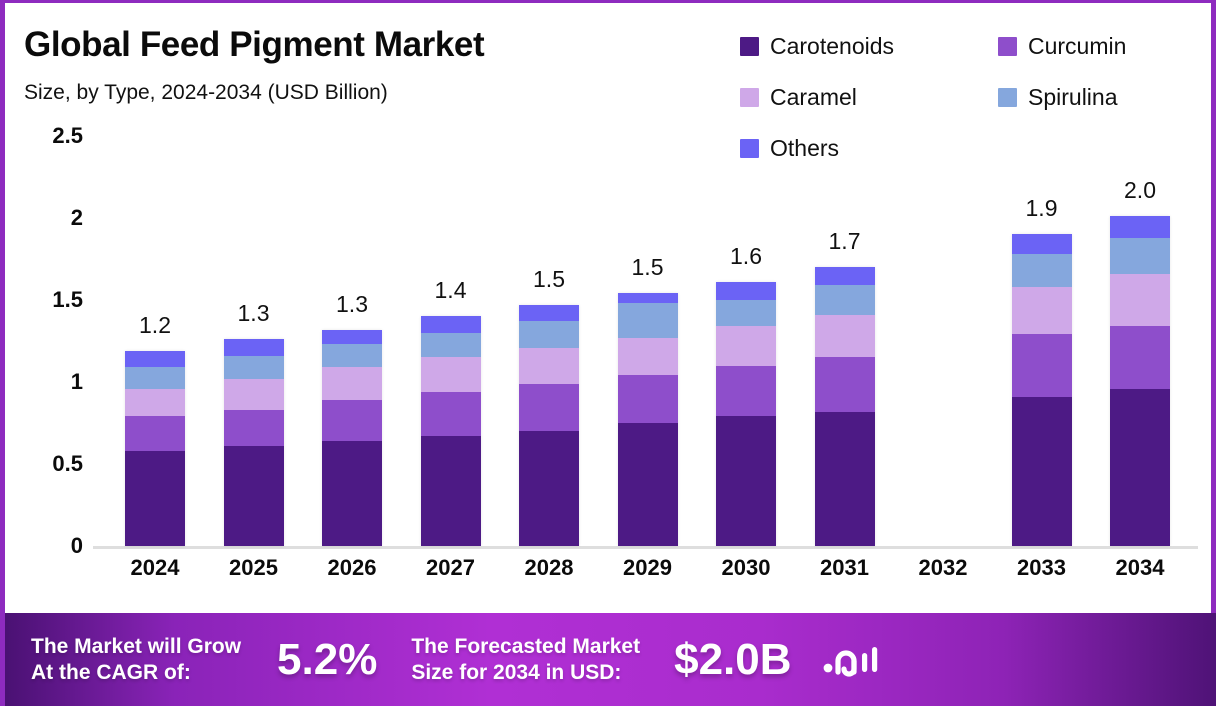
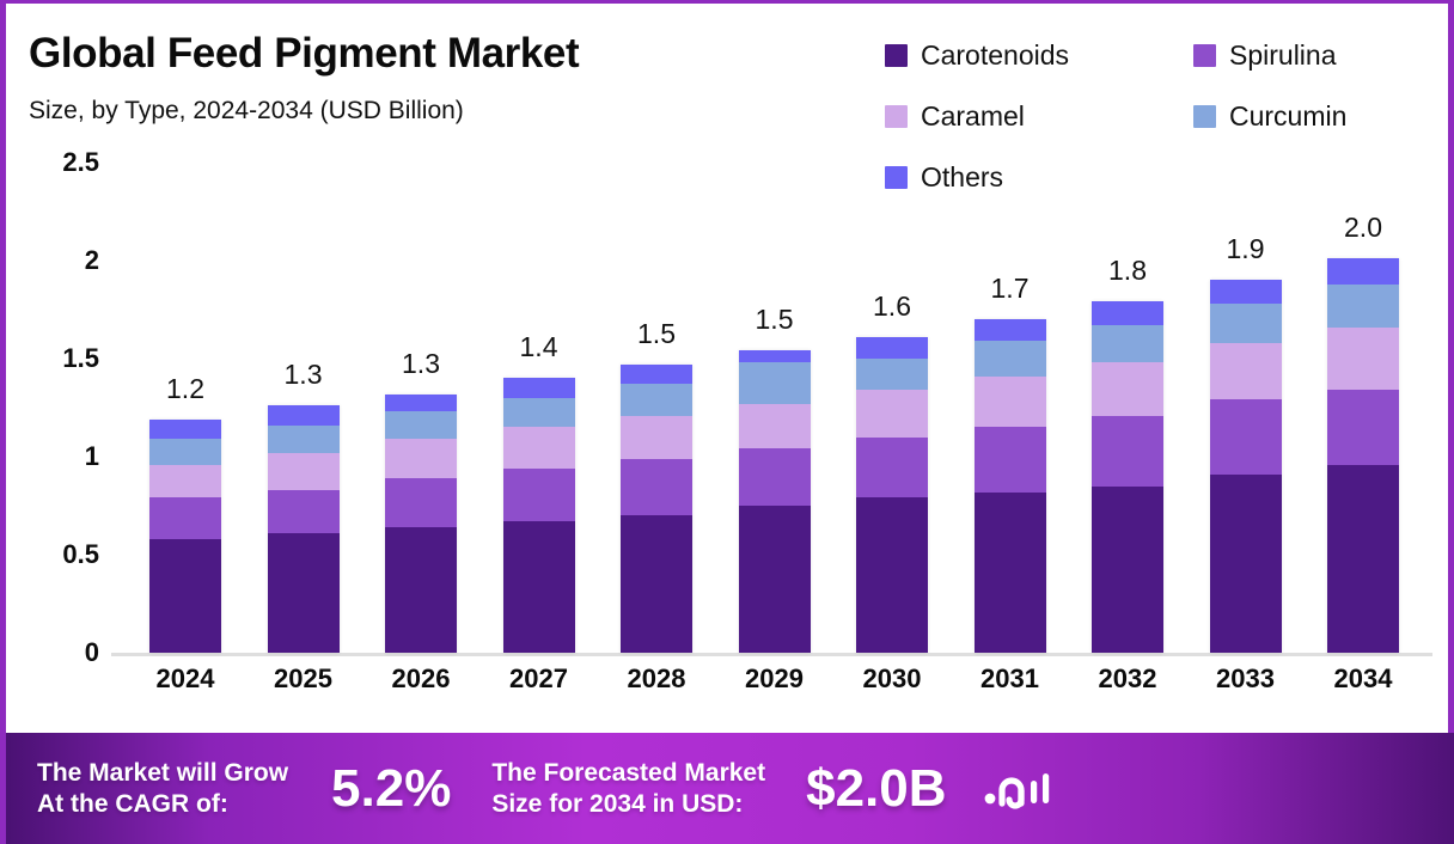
  Global Feed Pigment Market
  Size, by Type, 2024-2034 (USD Billion)
  Carotenoids
- Curcumin
+ Spirulina
  Caramel
- Spirulina
+ Curcumin
  Others
  0
  0.5
  1
  1.5
  2
  2.5
  1.2
  1.3
  1.3
  1.4
  1.5
  1.5
  1.6
  1.7
+ 1.8
  1.9
  2.0
  2024
  2025
  2026
  2027
  2028
  2029
  2030
  2031
  2032
  2033
  2034
  The Market will Grow
  At the CAGR of:
  5.2%
  The Forecasted Market
  Size for 2034 in USD:
  $2.0B
